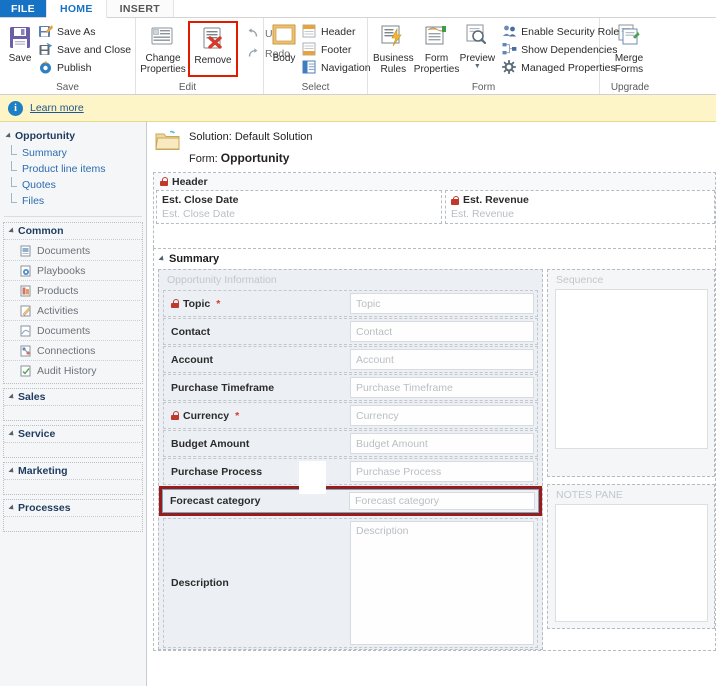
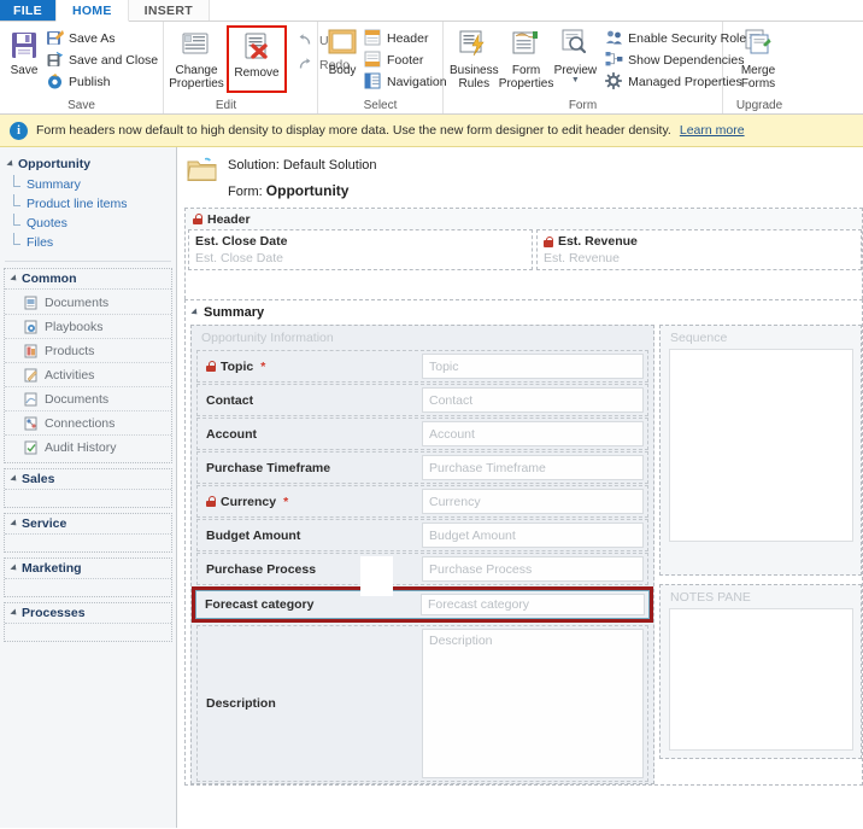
  FILE
  HOME
  INSERT
  Save
  Save As
  Save and Close
  Publish
  Save
  Change Properties
  Remove
  Redo
  Edit
  Body
  Header
  Footer
  Navigation
  Select
  Business Rules
  Form Properties
  Preview
  Enable Security Role
  Show Dependencies
  Managed Properties
  Form
  Merge Forms
  Upgrade
  i
+ Form headers now default to high density to display more data. Use the new form designer to edit header density.
  Learn more
  Opportunity
  Summary
  Product line items
  Quotes
  Files
  Common
  Documents
  Playbooks
  Products
  Activities
  Documents
  Connections
  Audit History
  Sales
  Service
  Marketing
  Processes
  Solution: Default Solution
  Form: Opportunity
  Header
  Est. Close Date
  Est. Close Date
  Est. Revenue
  Est. Revenue
  Summary
  Opportunity Information
  Topic
  *
  Topic
  Contact
  Contact
  Account
  Account
  Purchase Timeframe
  Purchase Timeframe
  Currency
  *
  Currency
  Budget Amount
  Budget Amount
  Purchase Process
  Purchase Process
  Forecast category
  Forecast category
  Description
  Description
  Sequence
  NOTES PANE
